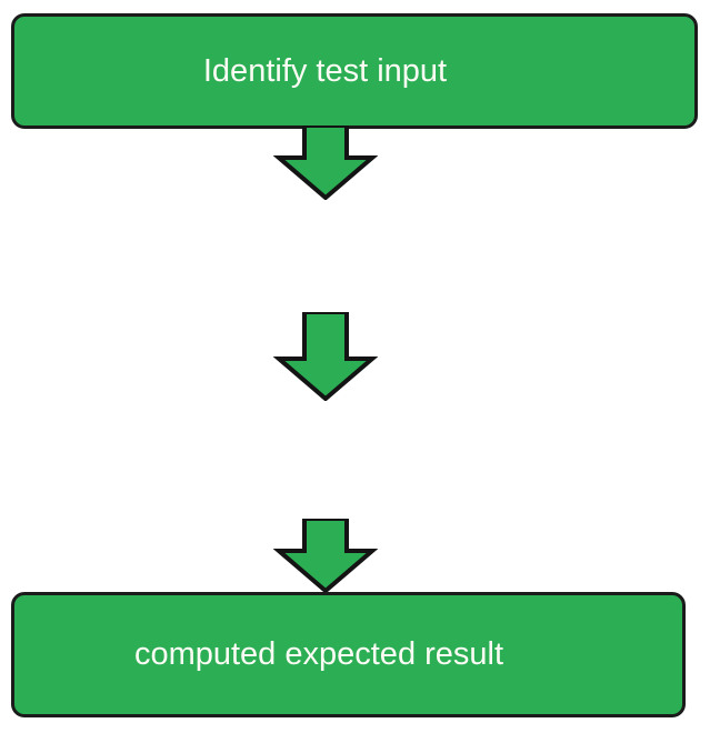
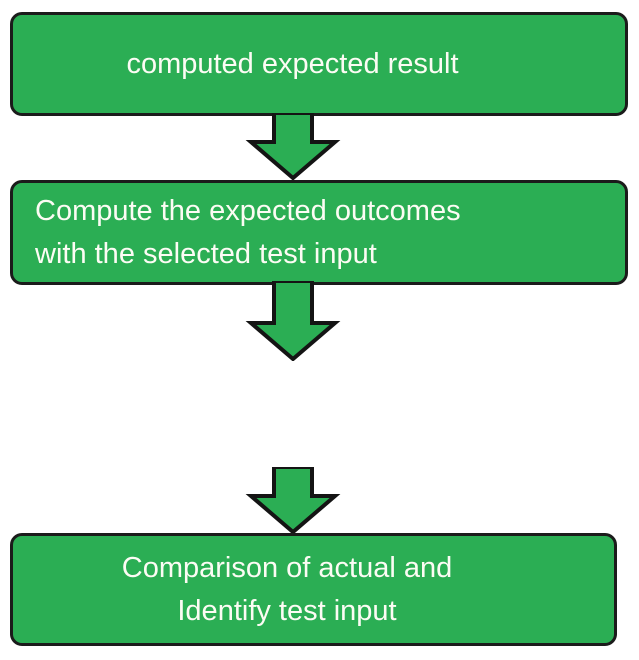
- Identify test input
+ computed expected result
+ Compute the expected outcomes
+ with the selected test input
+ Comparison of actual and
- computed expected result
+ Identify test input
